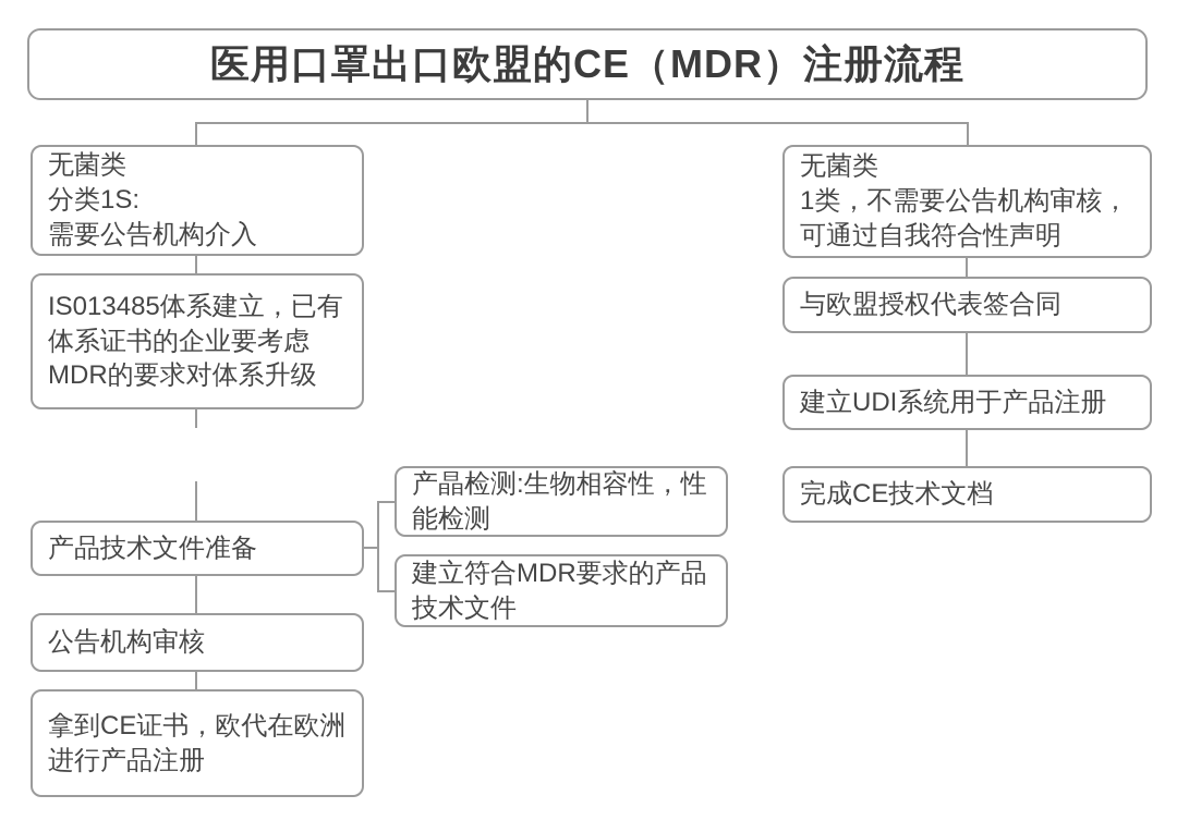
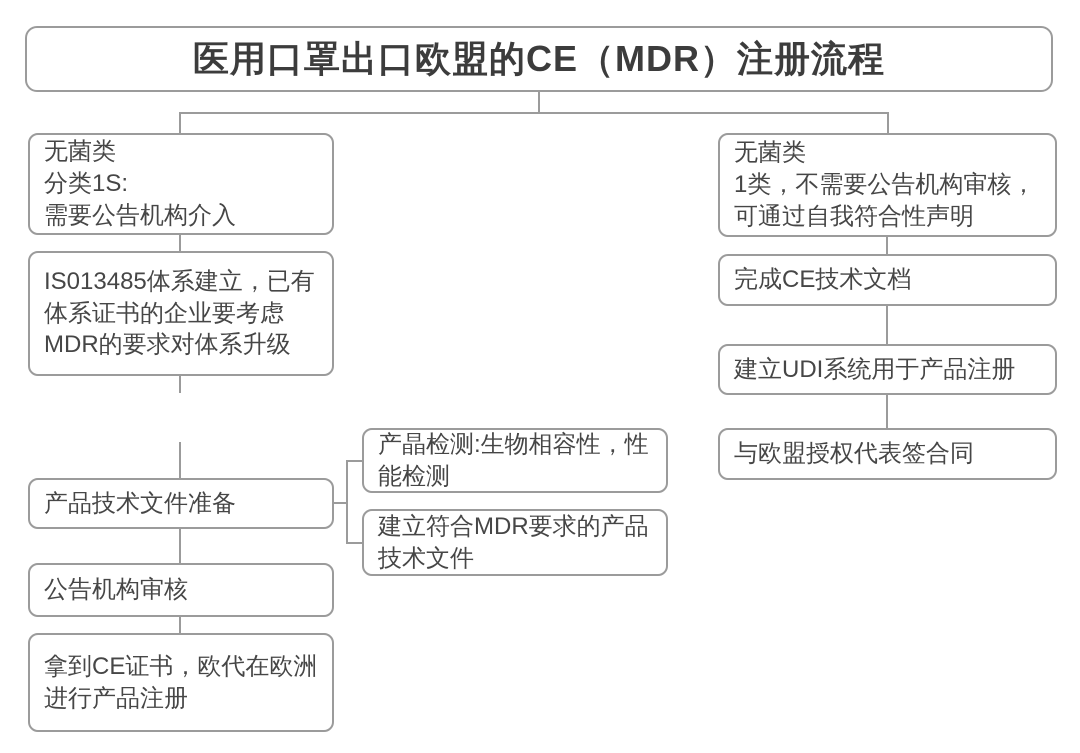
  医用口罩出口欧盟的CE（MDR）注册流程
  无菌类
  分类1S:
  需要公告机构介入
  IS013485体系建立，已有
  体系证书的企业要考虑
  MDR的要求对体系升级
  产品技术文件准备
  公告机构审核
  拿到CE证书，欧代在欧洲
  进行产品注册
  产晶检测:生物相容性，性
  能检测
  建立符合MDR要求的产品
  技术文件
  无菌类
  1类，不需要公告机构审核，
  可通过自我符合性声明
- 与欧盟授权代表签合同
+ 完成CE技术文档
  建立UDI系统用于产品注册
- 完成CE技术文档
+ 与欧盟授权代表签合同
